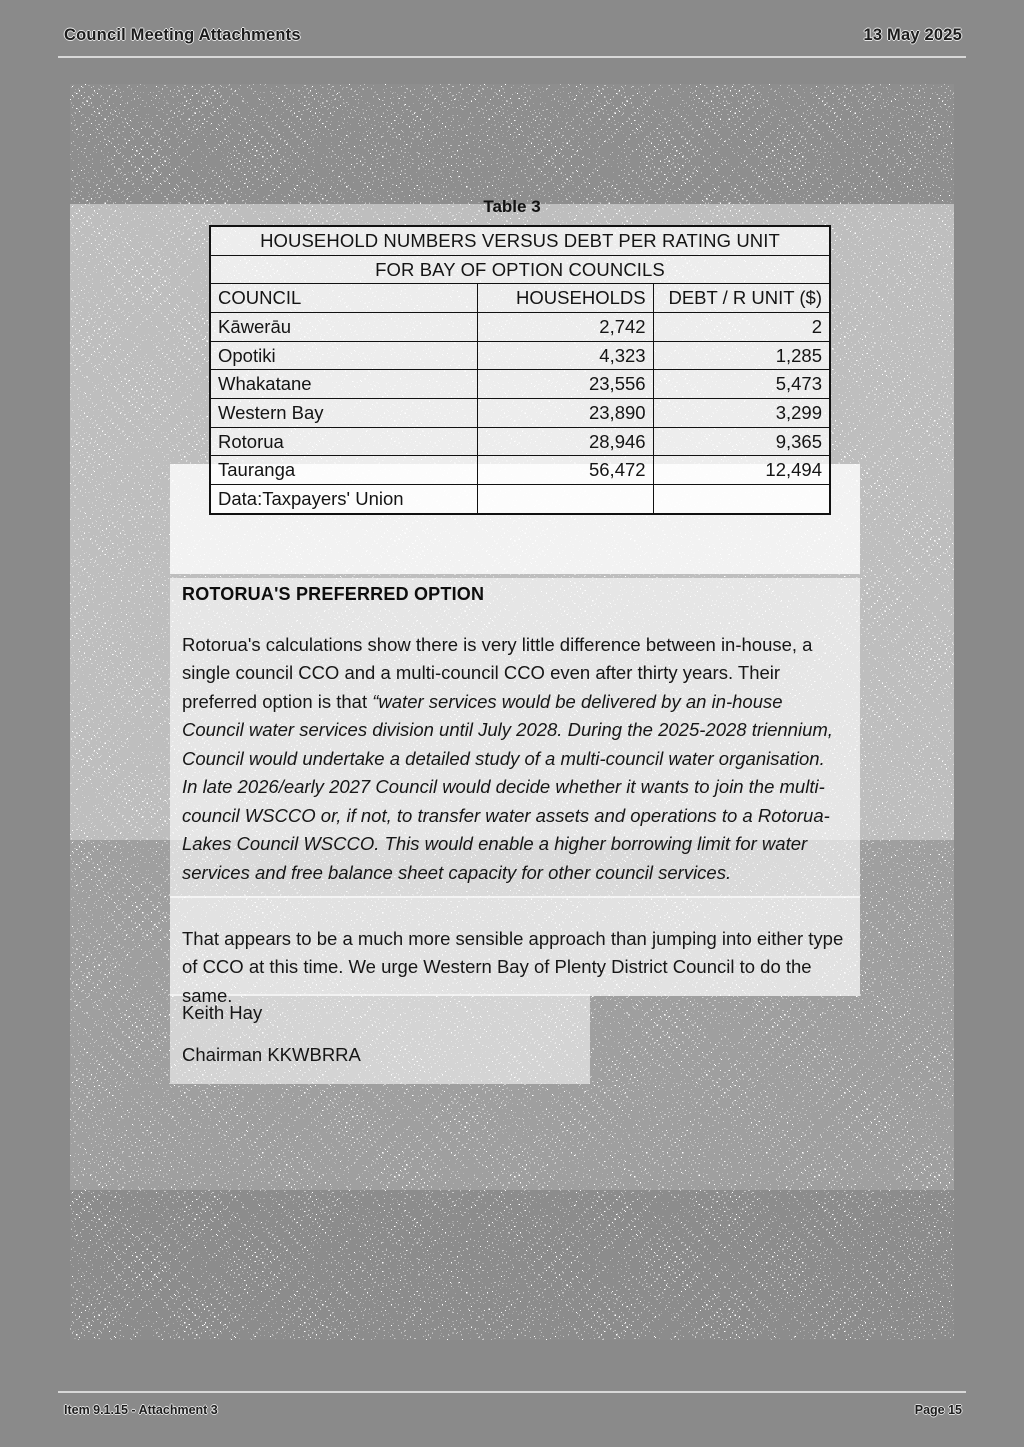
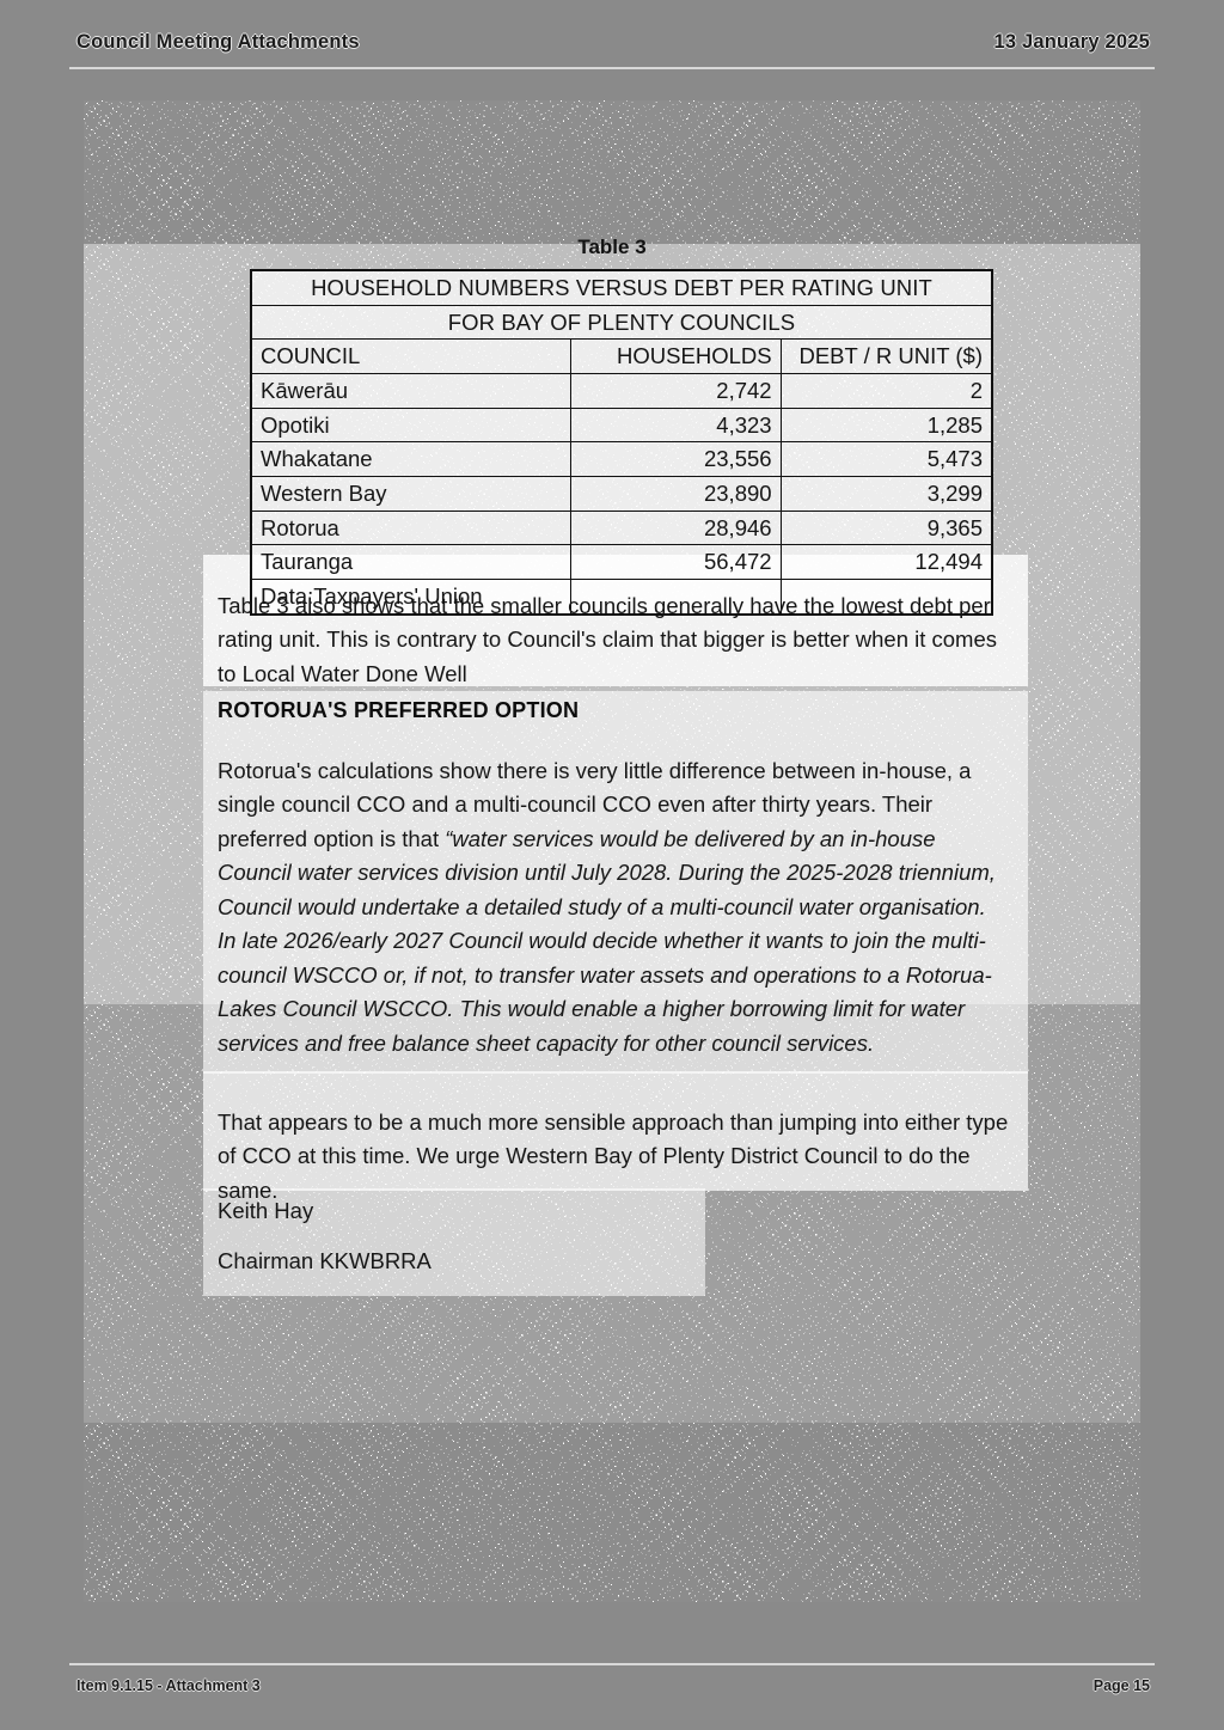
  Council Meeting Attachments
- 13 May 2025
+ 13 January 2025
  Table 3
  HOUSEHOLD NUMBERS VERSUS DEBT PER RATING UNIT
- FOR BAY OF OPTION COUNCILS
+ FOR BAY OF PLENTY COUNCILS
  COUNCIL	HOUSEHOLDS	DEBT / R UNIT ($)
  Kāwerāu	2,742	2
  Opotiki	4,323	1,285
  Whakatane	23,556	5,473
  Western Bay	23,890	3,299
  Rotorua	28,946	9,365
  Tauranga	56,472	12,494
  Data:Taxpayers' Union
+ Table 3 also shows that the smaller councils generally have the lowest debt per rating unit. This is contrary to Council's claim that bigger is better when it comes to Local Water Done Well
  ROTORUA'S PREFERRED OPTION
  Rotorua's calculations show there is very little difference between in-house, a single council CCO and a multi-council CCO even after thirty years. Their preferred option is that “water services would be delivered by an in-house Council water services division until July 2028. During the 2025-2028 triennium, Council would undertake a detailed study of a multi-council water organisation. In late 2026/early 2027 Council would decide whether it wants to join the multi-council WSCCO or, if not, to transfer water assets and operations to a Rotorua-Lakes Council WSCCO. This would enable a higher borrowing limit for water services and free balance sheet capacity for other council services.
  That appears to be a much more sensible approach than jumping into either type of CCO at this time. We urge Western Bay of Plenty District Council to do the same.
  Keith Hay
  Chairman KKWBRRA
  Item 9.1.15 - Attachment 3
  Page 15
